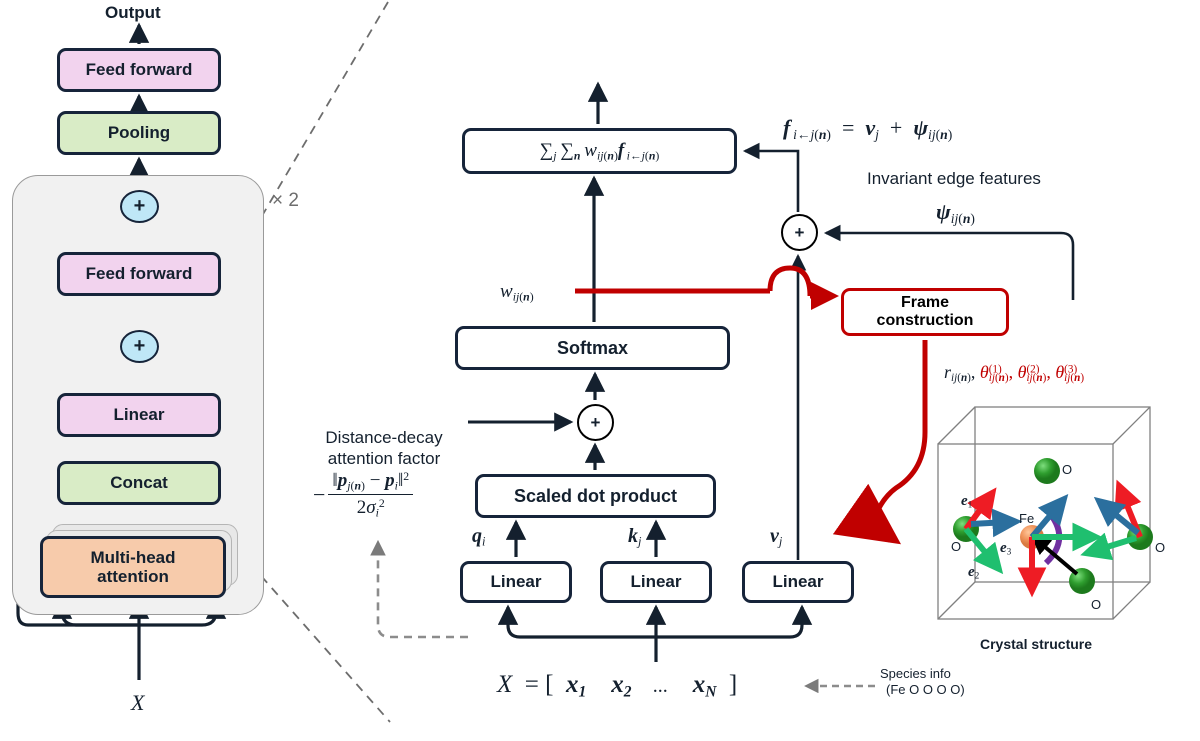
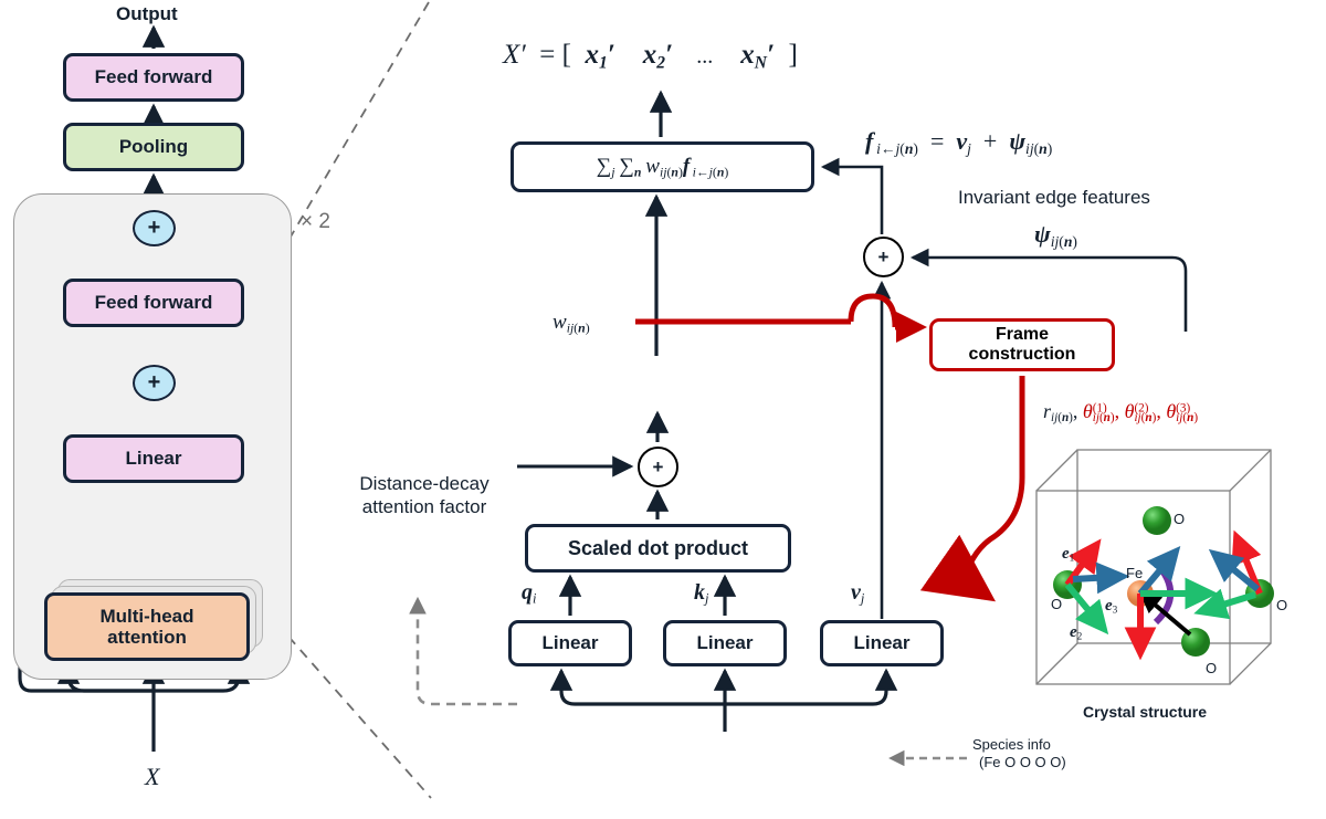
  Feed forward
  Pooling
  Feed forward
  Linear
- Concat
  Multi-head
  attention
  +
  +
  Output
  X
  × 2
+ X′ = [ x1′ x2′ ... xN′ ]
  ∑j ∑n wij(n)f i←j(n)
  wij(n)
- Softmax
  +
  Scaled dot product
  Linear
  Linear
  Linear
  qi
  kj
  vj
  Distance-decay
  attention factor
- −
- ‖pj(n) − pi‖2
- 2σi2
- X = [ x1 x2 ... xN ]
  f i←j(n) = vj + ψij(n)
  Invariant edge features
  ψij(n)
  +
  Frame
  construction
  rij(n), θ(1)ij(n), θ(2)ij(n), θ(3)ij(n)
  Crystal structure
  Species info
  (Fe O O O O)
  O
  Fe
  O
  O
  O
  e1
  e2
  e3
